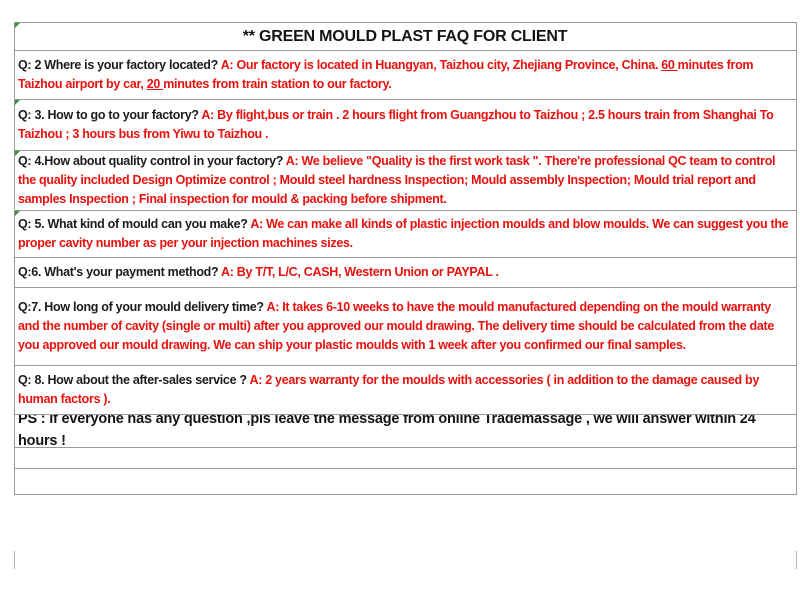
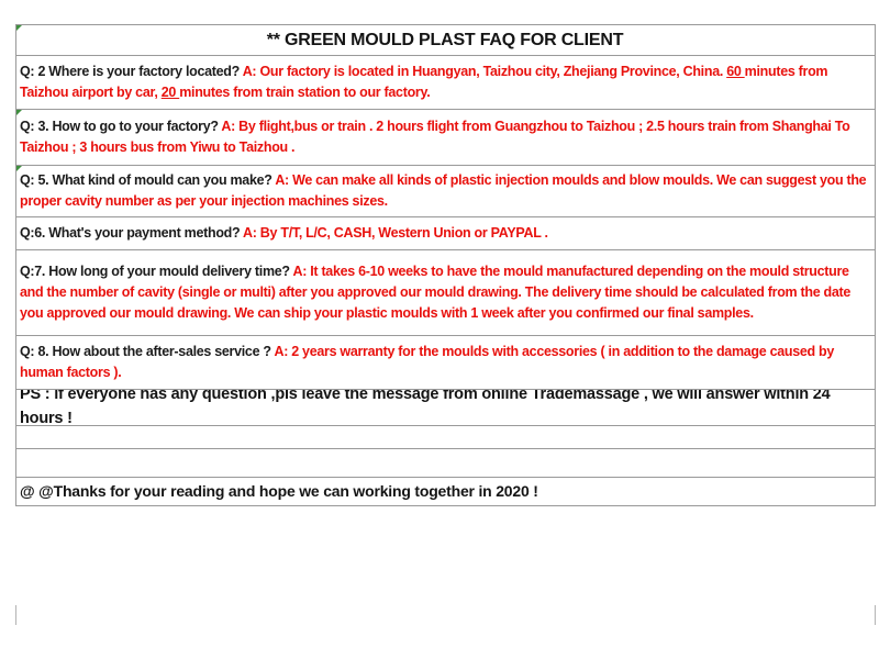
  ** GREEN MOULD PLAST FAQ FOR CLIENT
  Q: 2 Where is your factory located? A: Our factory is located in Huangyan, Taizhou city, Zhejiang Province, China. 60 minutes from Taizhou airport by car, 20 minutes from train station to our factory.
  Q: 3. How to go to your factory? A: By flight,bus or train . 2 hours flight from Guangzhou to Taizhou ; 2.5 hours train from Shanghai To Taizhou ; 3 hours bus from Yiwu to Taizhou .
- Q: 4.How about quality control in your factory? A: We believe "Quality is the first work task ". There're professional QC team to control the quality included Design Optimize control ; Mould steel hardness Inspection; Mould assembly Inspection; Mould trial report and samples Inspection ; Final inspection for mould & packing before shipment.
  Q: 5. What kind of mould can you make? A: We can make all kinds of plastic injection moulds and blow moulds. We can suggest you the proper cavity number as per your injection machines sizes.
  Q:6. What's your payment method? A: By T/T, L/C, CASH, Western Union or PAYPAL .
- Q:7. How long of your mould delivery time? A: It takes 6-10 weeks to have the mould manufactured depending on the mould warranty and the number of cavity (single or multi) after you approved our mould drawing. The delivery time should be calculated from the date you approved our mould drawing. We can ship your plastic moulds with 1 week after you confirmed our final samples.
+ Q:7. How long of your mould delivery time? A: It takes 6-10 weeks to have the mould manufactured depending on the mould structure and the number of cavity (single or multi) after you approved our mould drawing. The delivery time should be calculated from the date you approved our mould drawing. We can ship your plastic moulds with 1 week after you confirmed our final samples.
  Q: 8. How about the after-sales service ? A: 2 years warranty for the moulds with accessories ( in addition to the damage caused by human factors ).
  PS : if everyone has any question ,pls leave the message from online Trademassage , we will answer within 24 hours !
+ @ @Thanks for your reading and hope we can working together in 2020 !
